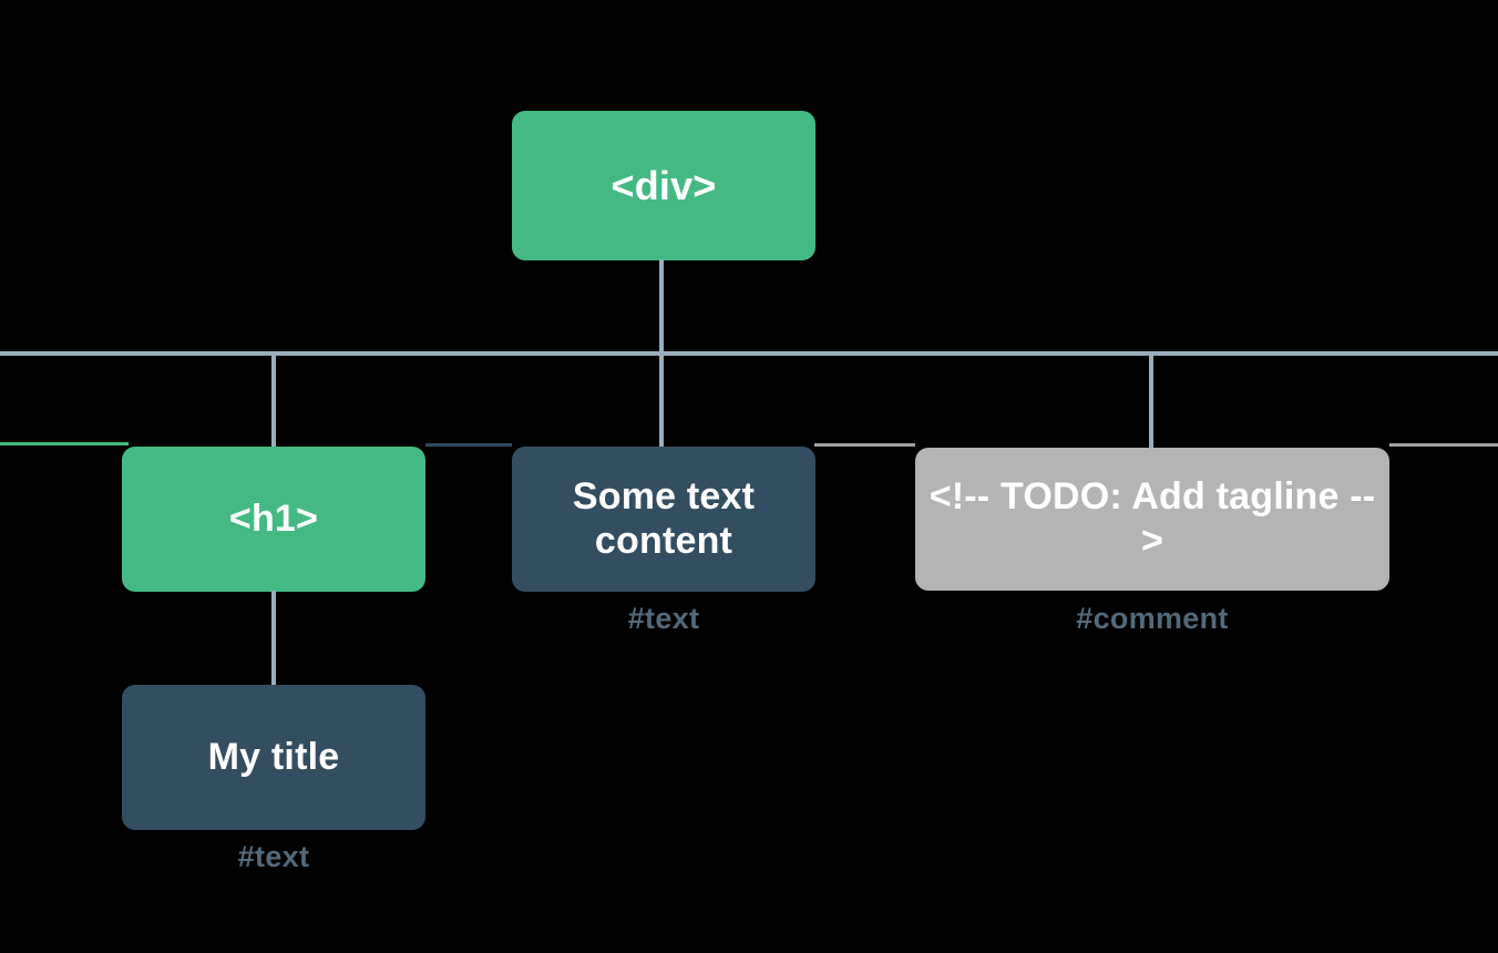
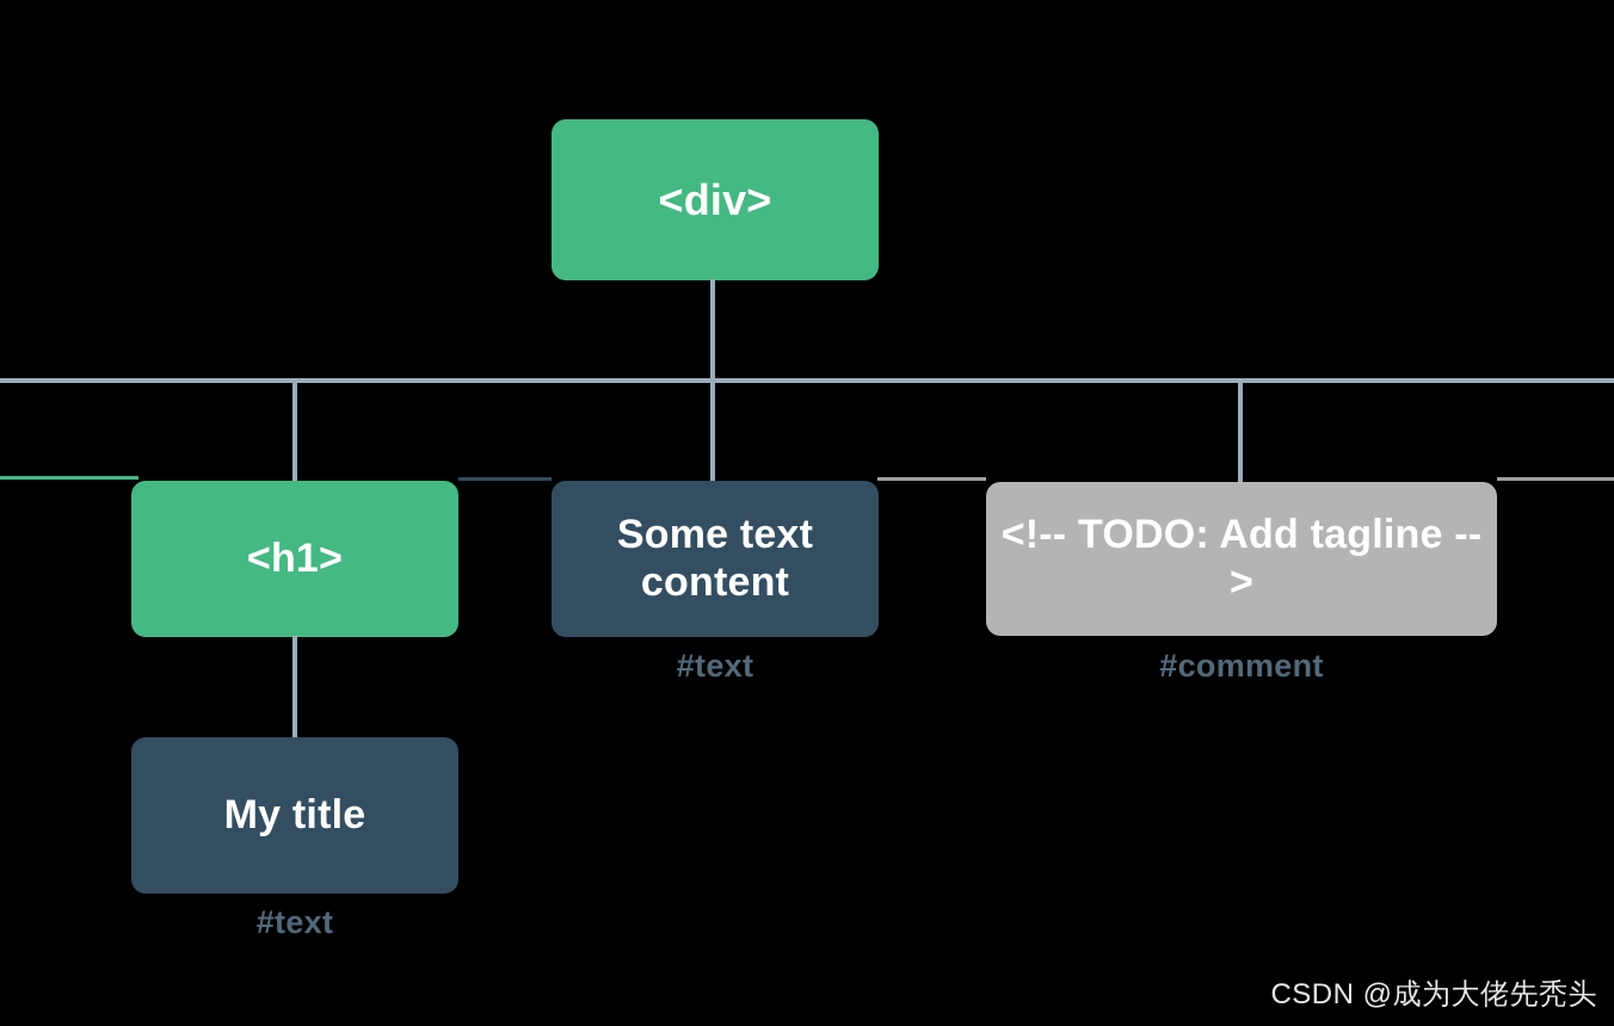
  <div>
  <h1>
  Some text content
  #text
  <!-- TODO: Add tagline -->
  #comment
  My title
  #text
+ CSDN @成为大佬先秃头
